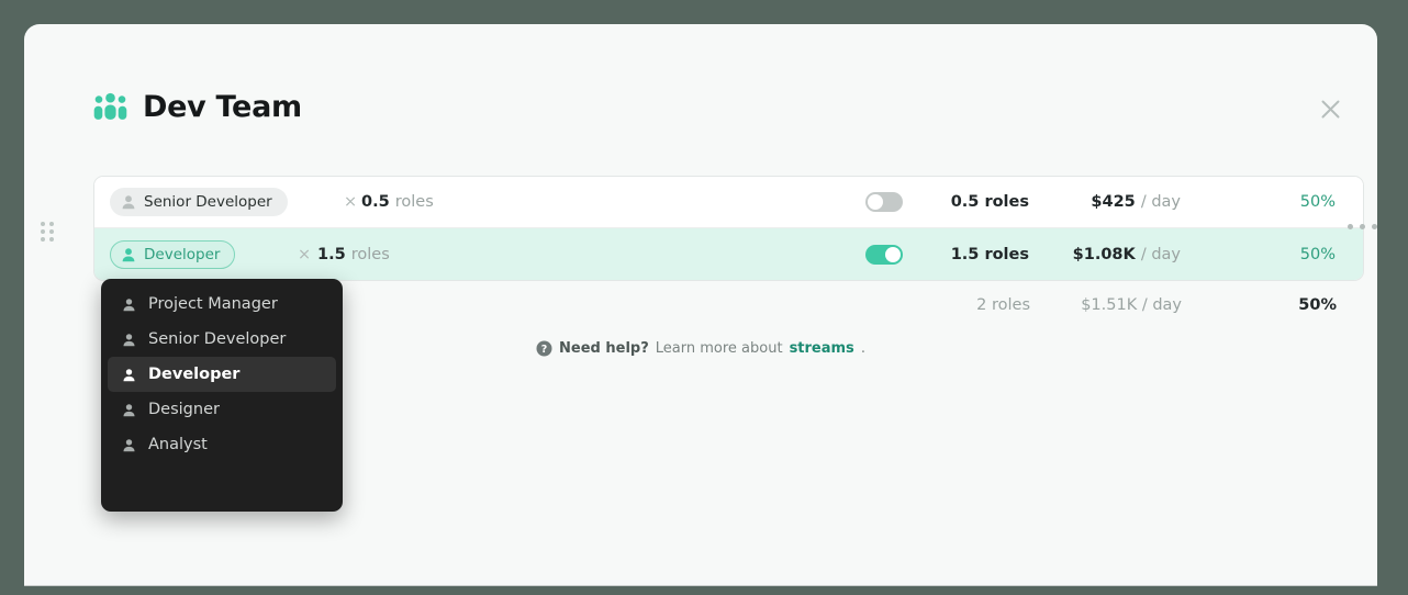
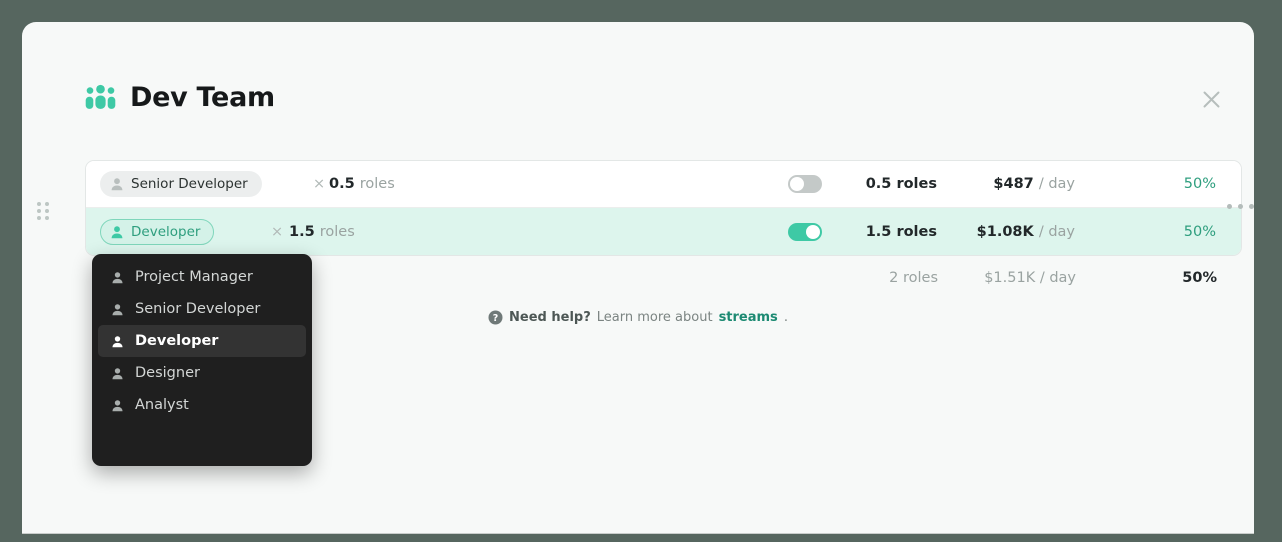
  Dev Team
  Senior Developer
  ×
  0.5 roles
  0.5 roles
- $425 / day
+ $487 / day
  50%
  Developer
  ×
  1.5 roles
  1.5 roles
  $1.08K / day
  50%
  2 roles
  $1.51K / day
  50%
  ?
  Need help?
  Learn more about
  streams
  .
  Project Manager
  Senior Developer
  Developer
  Designer
  Analyst
